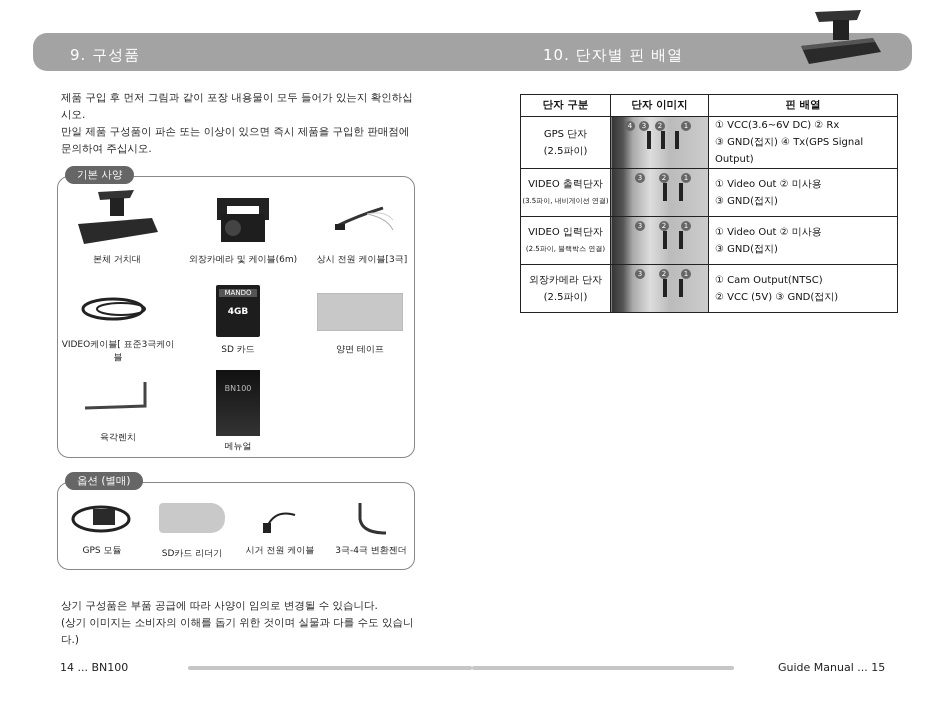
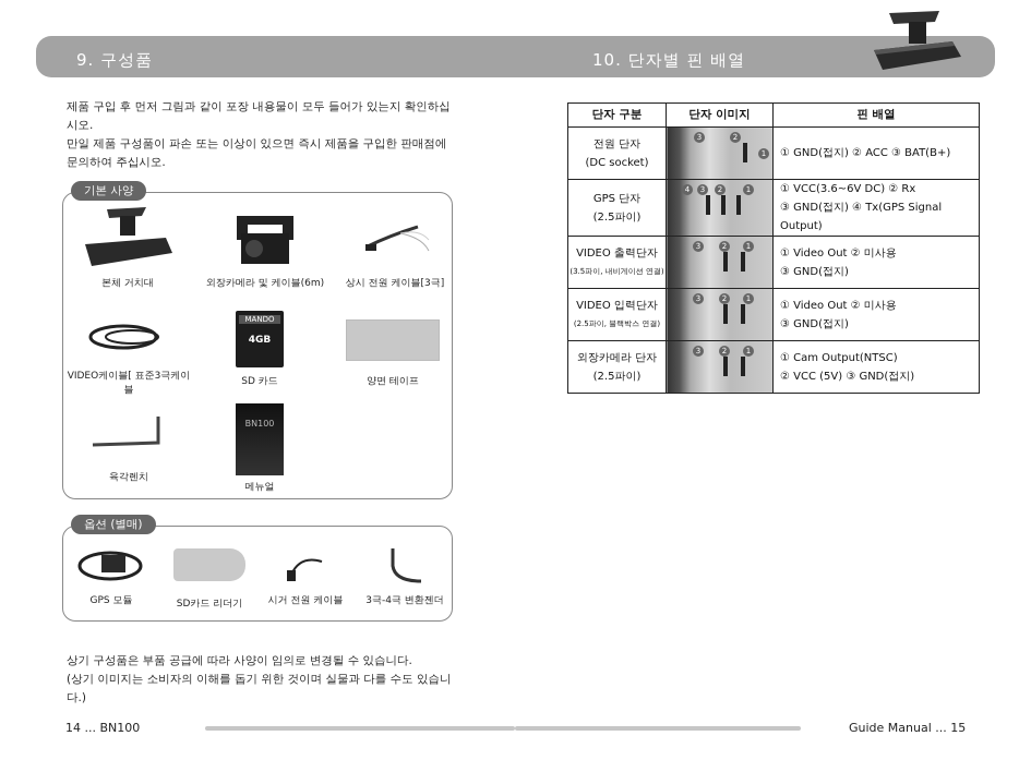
  9. 구성품
  10. 단자별 핀 배열
  제품 구입 후 먼저 그림과 같이 포장 내용물이 모두 들어가 있는지 확인하십시오.
  만일 제품 구성품이 파손 또는 이상이 있으면 즉시 제품을 구입한 판매점에 문의하여 주십시오.
  기본 사양
  본체 거치대
  외장카메라 및 케이블(6m)
  상시 전원 케이블[3극]
  VIDEO케이블[ 표준3극케이블
  MANDO
  4GB
  SD 카드
  양면 테이프
  육각렌치
  BN100
  메뉴얼
  옵션 (별매)
  GPS 모듈
  SD카드 리더기
  시거 전원 케이블
  3극-4극 변환젠더
  상기 구성품은 부품 공급에 따라 사양이 임의로 변경될 수 있습니다.
  (상기 이미지는 소비자의 이해를 돕기 위한 것이며 실물과 다를 수도 있습니다.)
  단자 구분	단자 이미지	핀 배열
+ 전원 단자(DC socket)	3 21	① GND(접지) ② ACC ③ BAT(B+)
  GPS 단자(2.5파이)	4 3 2 1	① VCC(3.6~6V DC) ② Rx③ GND(접지) ④ Tx(GPS Signal Output)
  VIDEO 출력단자(3.5파이, 내비게이션 연결)	3 2 1	① Video Out ② 미사용③ GND(접지)
  VIDEO 입력단자(2.5파이, 블랙박스 연결)	3 2 1	① Video Out ② 미사용③ GND(접지)
  외장카메라 단자(2.5파이)	3 2 1	① Cam Output(NTSC)② VCC (5V) ③ GND(접지)
  14 ... BN100
  Guide Manual ... 15
